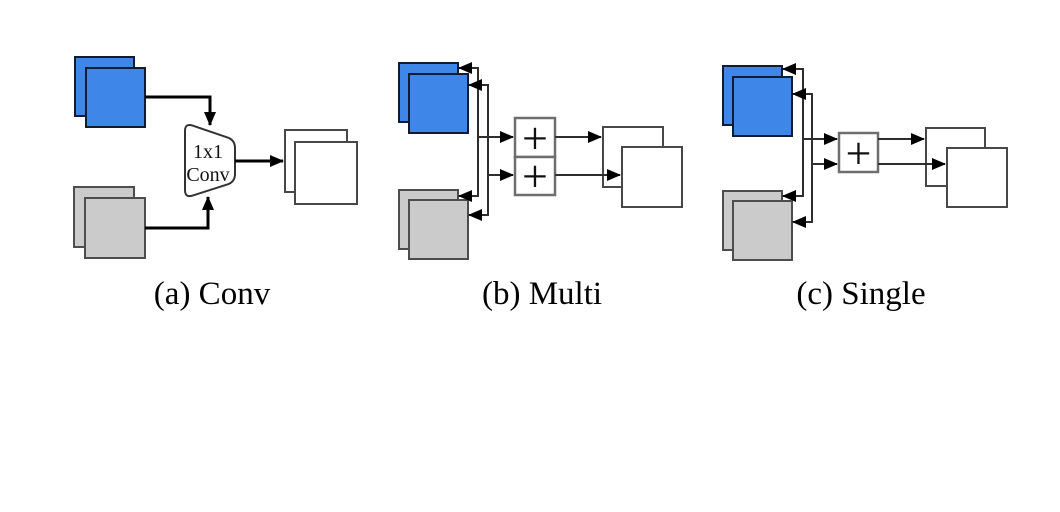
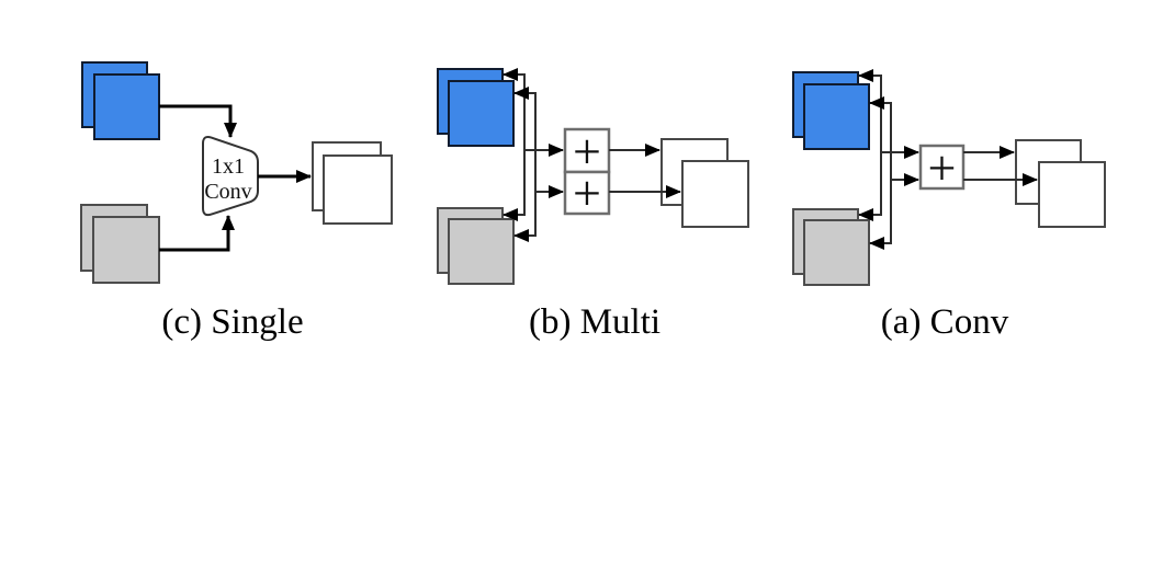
  1x1
  Conv
  +
  +
  +
- (a) Conv
+ (c) Single
  (b) Multi
- (c) Single
+ (a) Conv
